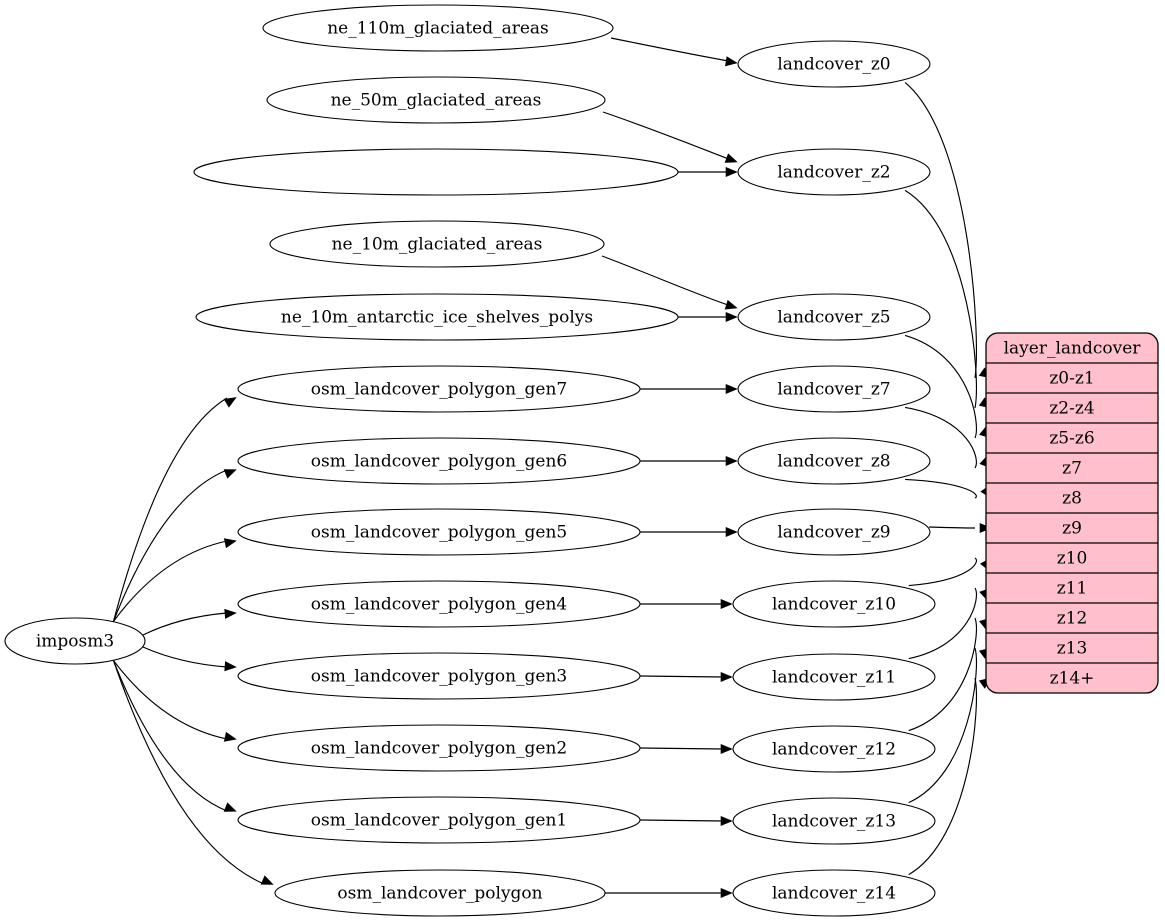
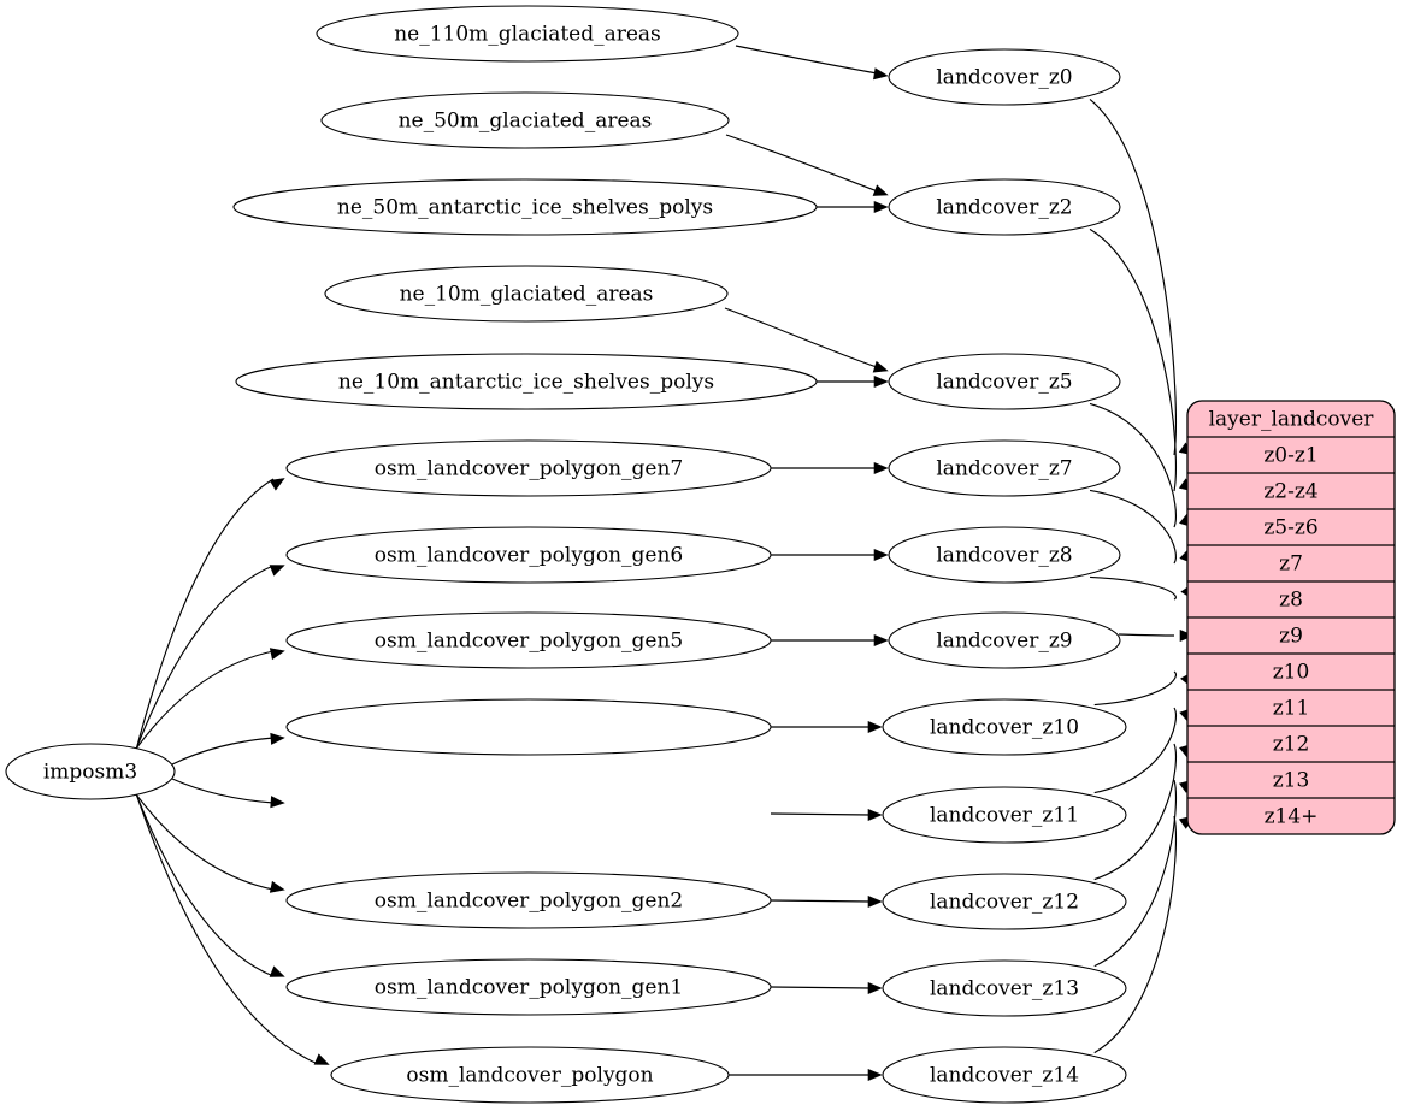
  layer_landcover
  z0-z1
  z2-z4
  z5-z6
  z7
  z8
  z9
  z10
  z11
  z12
  z13
  z14+
  imposm3
  ne_110m_glaciated_areas
  ne_50m_glaciated_areas
+ ne_50m_antarctic_ice_shelves_polys
  ne_10m_glaciated_areas
  ne_10m_antarctic_ice_shelves_polys
  osm_landcover_polygon_gen7
  osm_landcover_polygon_gen6
  osm_landcover_polygon_gen5
- osm_landcover_polygon_gen4
- osm_landcover_polygon_gen3
  osm_landcover_polygon_gen2
  osm_landcover_polygon_gen1
  osm_landcover_polygon
  landcover_z0
  landcover_z2
  landcover_z5
  landcover_z7
  landcover_z8
  landcover_z9
  landcover_z10
  landcover_z11
  landcover_z12
  landcover_z13
  landcover_z14
